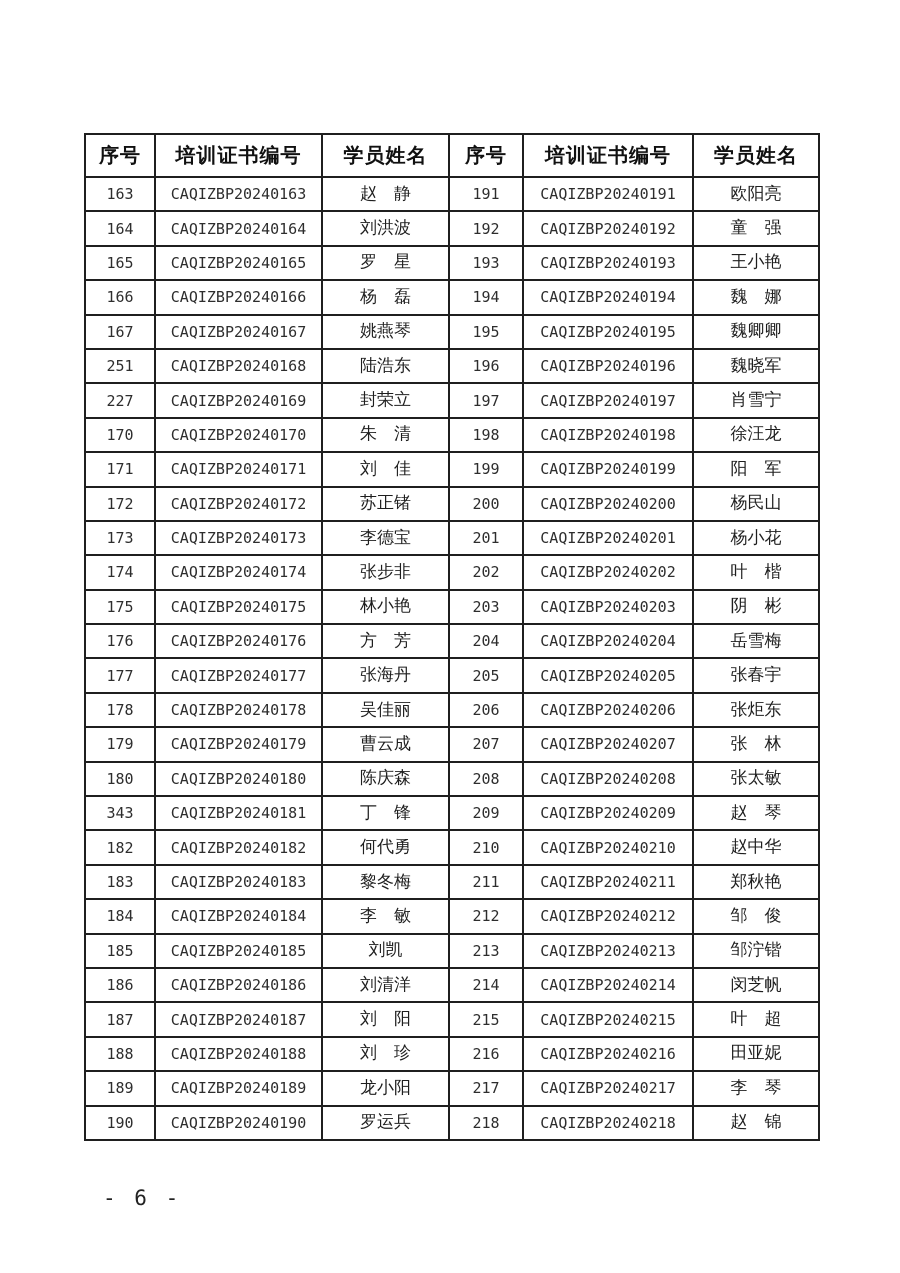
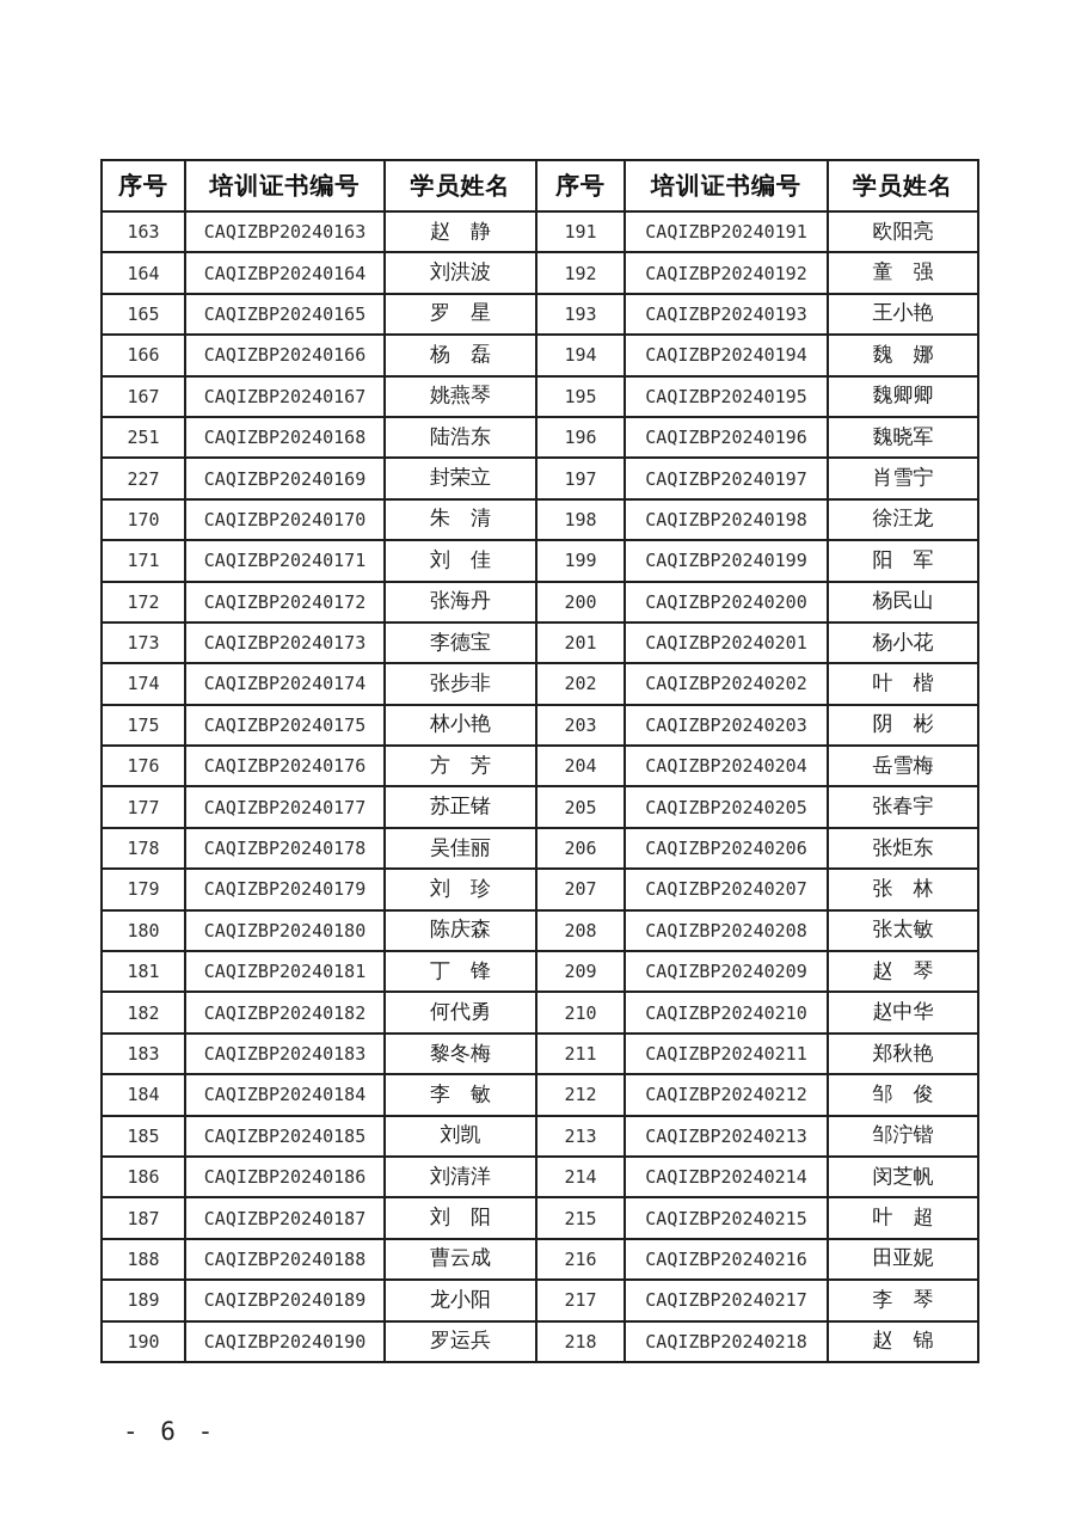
  序号	培训证书编号	学员姓名	序号	培训证书编号	学员姓名
  163	CAQIZBP20240163	赵 静	191	CAQIZBP20240191	欧阳亮
  164	CAQIZBP20240164	刘洪波	192	CAQIZBP20240192	童 强
  165	CAQIZBP20240165	罗 星	193	CAQIZBP20240193	王小艳
  166	CAQIZBP20240166	杨 磊	194	CAQIZBP20240194	魏 娜
  167	CAQIZBP20240167	姚燕琴	195	CAQIZBP20240195	魏卿卿
  251	CAQIZBP20240168	陆浩东	196	CAQIZBP20240196	魏晓军
  227	CAQIZBP20240169	封荣立	197	CAQIZBP20240197	肖雪宁
  170	CAQIZBP20240170	朱 清	198	CAQIZBP20240198	徐汪龙
  171	CAQIZBP20240171	刘 佳	199	CAQIZBP20240199	阳 军
- 172	CAQIZBP20240172	苏正锗	200	CAQIZBP20240200	杨民山
+ 172	CAQIZBP20240172	张海丹	200	CAQIZBP20240200	杨民山
  173	CAQIZBP20240173	李德宝	201	CAQIZBP20240201	杨小花
  174	CAQIZBP20240174	张步非	202	CAQIZBP20240202	叶 楷
  175	CAQIZBP20240175	林小艳	203	CAQIZBP20240203	阴 彬
  176	CAQIZBP20240176	方 芳	204	CAQIZBP20240204	岳雪梅
- 177	CAQIZBP20240177	张海丹	205	CAQIZBP20240205	张春宇
+ 177	CAQIZBP20240177	苏正锗	205	CAQIZBP20240205	张春宇
  178	CAQIZBP20240178	吴佳丽	206	CAQIZBP20240206	张炬东
- 179	CAQIZBP20240179	曹云成	207	CAQIZBP20240207	张 林
+ 179	CAQIZBP20240179	刘 珍	207	CAQIZBP20240207	张 林
  180	CAQIZBP20240180	陈庆森	208	CAQIZBP20240208	张太敏
- 343	CAQIZBP20240181	丁 锋	209	CAQIZBP20240209	赵 琴
+ 181	CAQIZBP20240181	丁 锋	209	CAQIZBP20240209	赵 琴
  182	CAQIZBP20240182	何代勇	210	CAQIZBP20240210	赵中华
  183	CAQIZBP20240183	黎冬梅	211	CAQIZBP20240211	郑秋艳
  184	CAQIZBP20240184	李 敏	212	CAQIZBP20240212	邹 俊
  185	CAQIZBP20240185	刘凯	213	CAQIZBP20240213	邹泞锴
  186	CAQIZBP20240186	刘清洋	214	CAQIZBP20240214	闵芝帆
  187	CAQIZBP20240187	刘 阳	215	CAQIZBP20240215	叶 超
- 188	CAQIZBP20240188	刘 珍	216	CAQIZBP20240216	田亚妮
+ 188	CAQIZBP20240188	曹云成	216	CAQIZBP20240216	田亚妮
  189	CAQIZBP20240189	龙小阳	217	CAQIZBP20240217	李 琴
  190	CAQIZBP20240190	罗运兵	218	CAQIZBP20240218	赵 锦
  - 6 -
